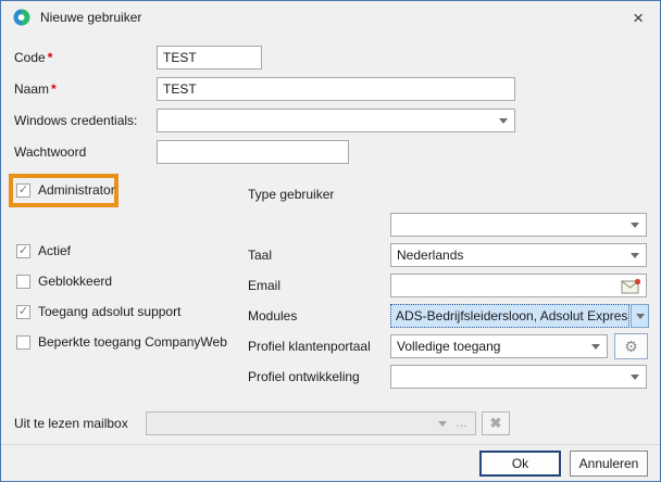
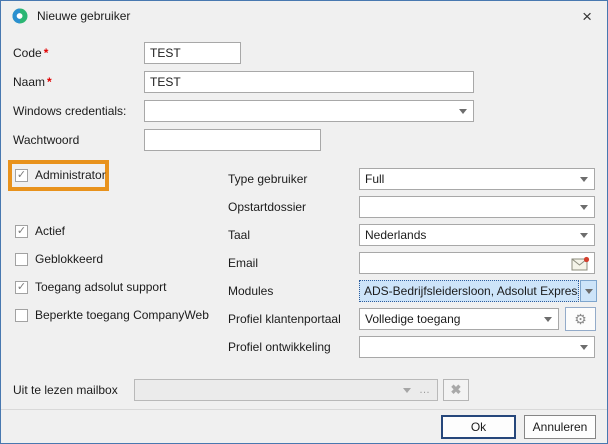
  Nieuwe gebruiker
  ×
  Code *
  TEST
  Naam *
  TEST
  Windows credentials:
  Wachtwoord
  ✓
  Administrator
  ✓
  Actief
  Geblokkeerd
  ✓
  Toegang adsolut support
  Beperkte toegang CompanyWeb
  Type gebruiker
+ Full
+ Opstartdossier
  Taal
  Nederlands
  Email
  Modules
  ADS-Bedrijfsleidersloon, Adsolut Expres
  Profiel klantenportaal
  Volledige toegang
  ⚙
  Profiel ontwikkeling
  Uit te lezen mailbox
  …
  ✖
  Ok
  Annuleren
